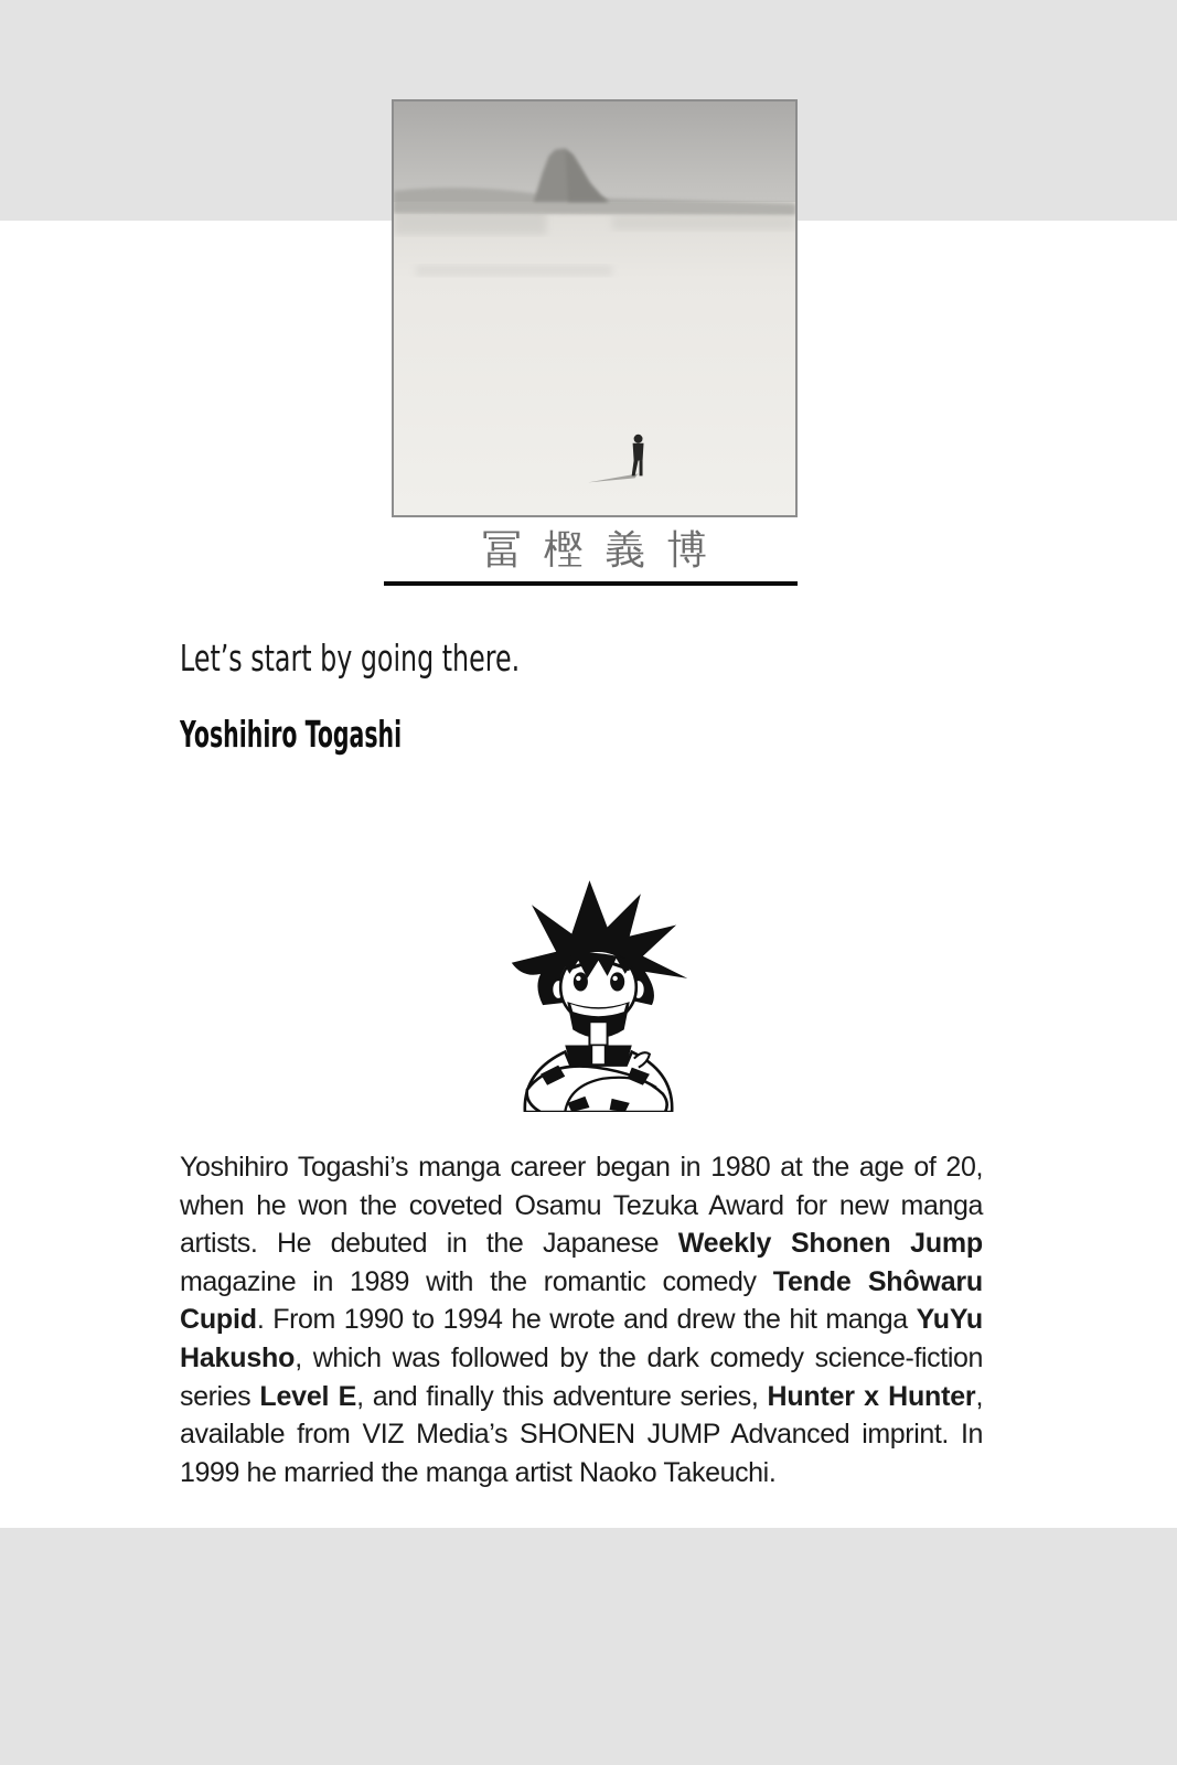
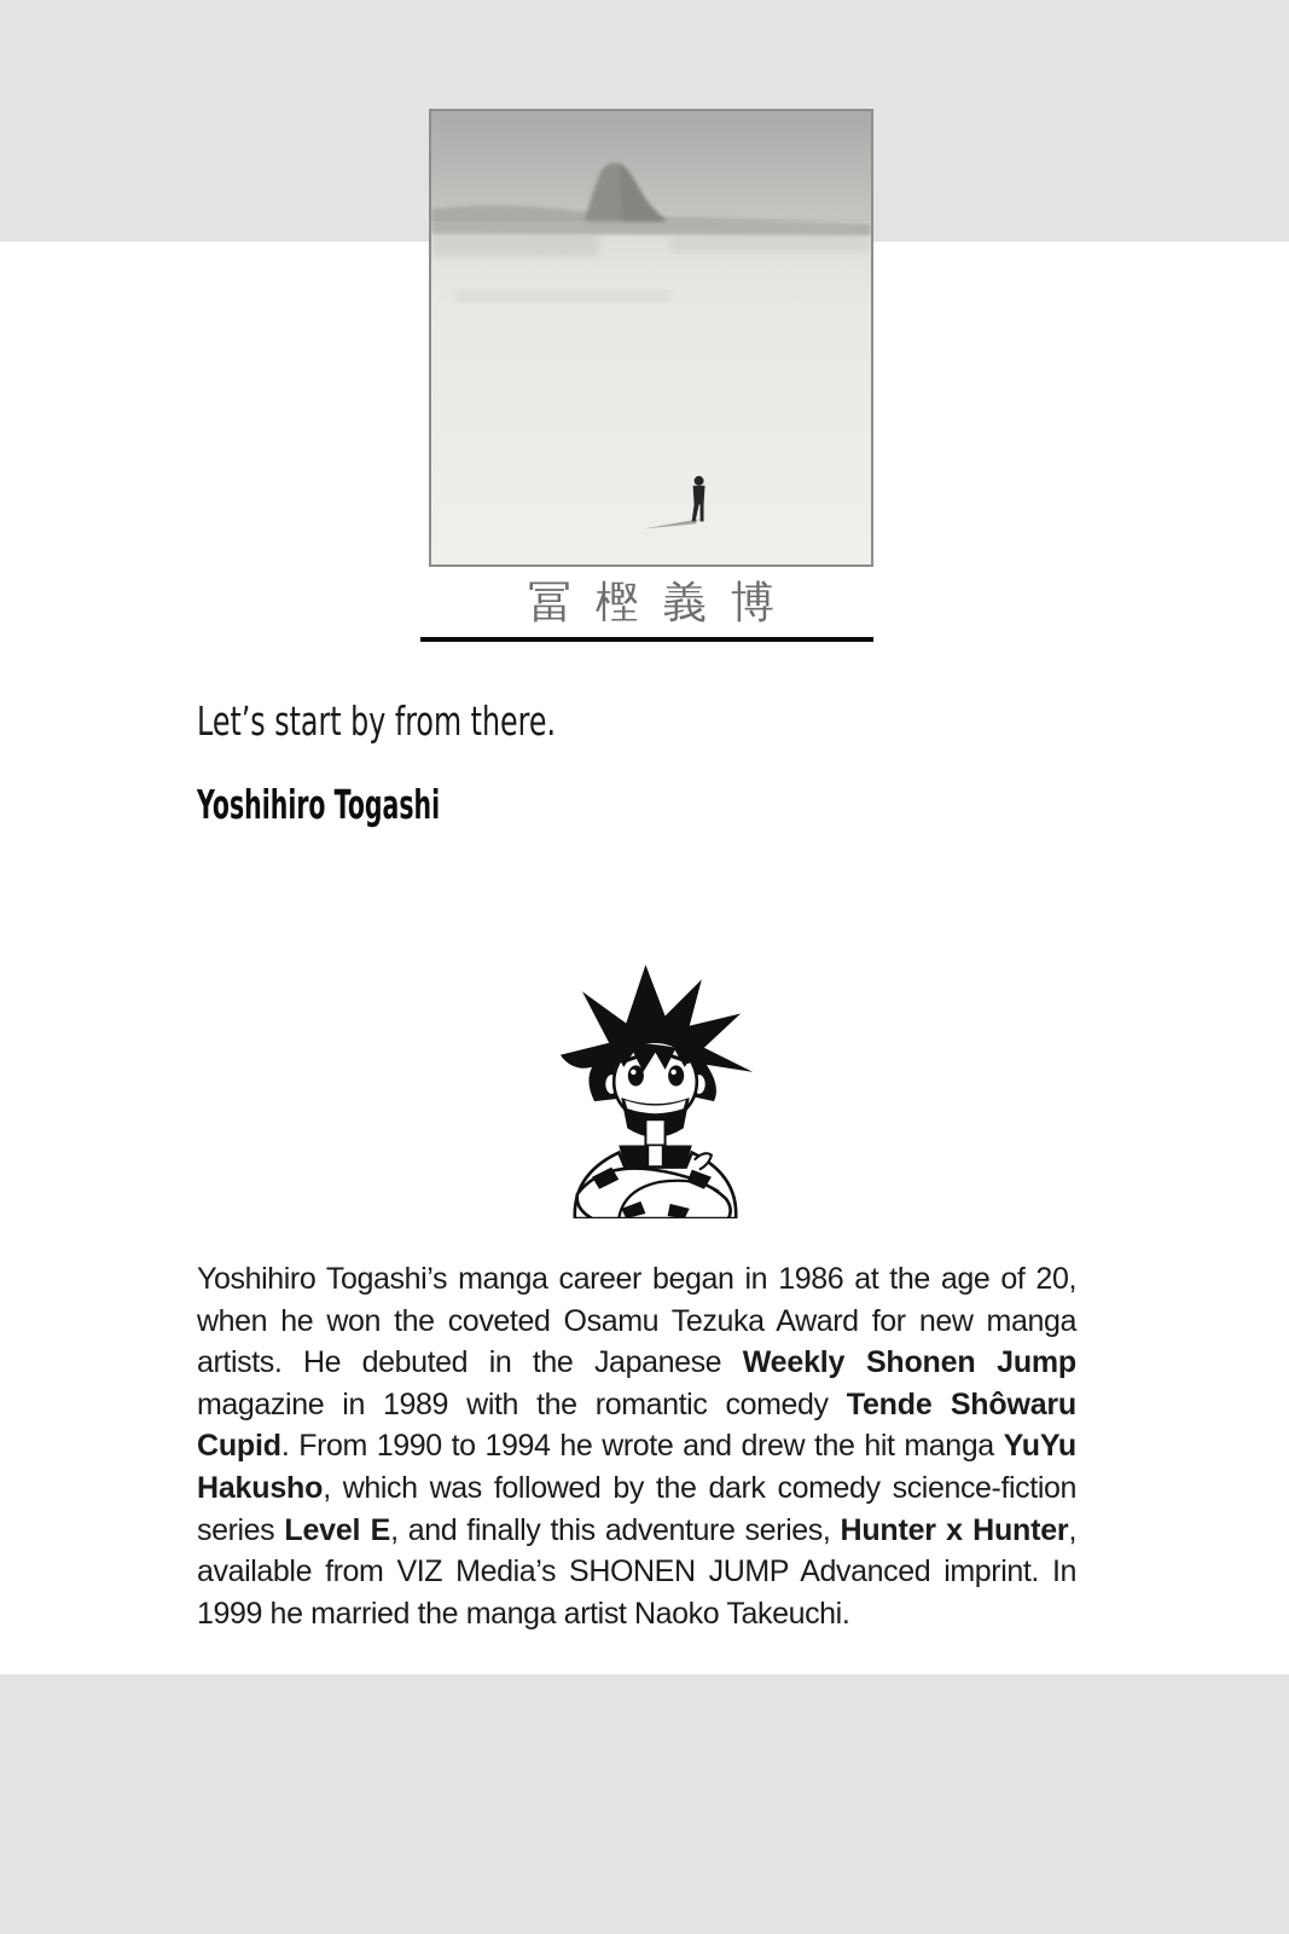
  冨樫義博
- Let’s start by going there.
+ Let’s start by from there.
  Yoshihiro Togashi
- Yoshihiro Togashi’s manga career began in 1980 at the age of 20, when he won the coveted Osamu Tezuka Award for new manga artists. He debuted in the Japanese Weekly Shonen Jump magazine in 1989 with the romantic comedy Tende Shôwaru Cupid. From 1990 to 1994 he wrote and drew the hit manga YuYu Hakusho, which was followed by the dark comedy science-fiction series Level E, and finally this adventure series, Hunter x Hunter, available from VIZ Media’s SHONEN JUMP Advanced imprint. In 1999 he married the manga artist Naoko Takeuchi.
+ Yoshihiro Togashi’s manga career began in 1986 at the age of 20, when he won the coveted Osamu Tezuka Award for new manga artists. He debuted in the Japanese Weekly Shonen Jump magazine in 1989 with the romantic comedy Tende Shôwaru Cupid. From 1990 to 1994 he wrote and drew the hit manga YuYu Hakusho, which was followed by the dark comedy science-fiction series Level E, and finally this adventure series, Hunter x Hunter, available from VIZ Media’s SHONEN JUMP Advanced imprint. In 1999 he married the manga artist Naoko Takeuchi.
